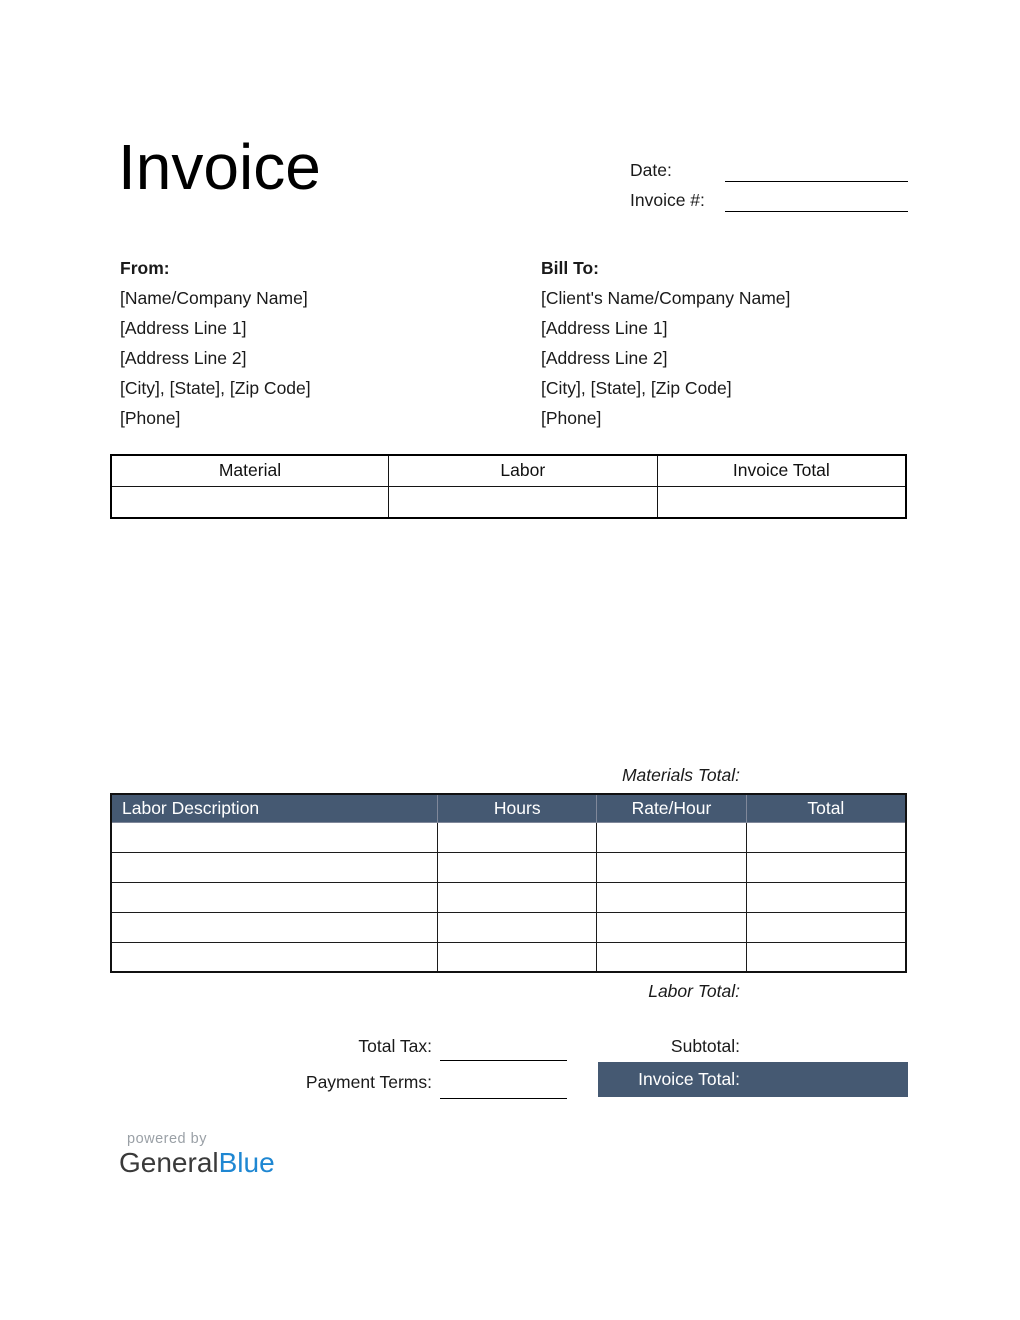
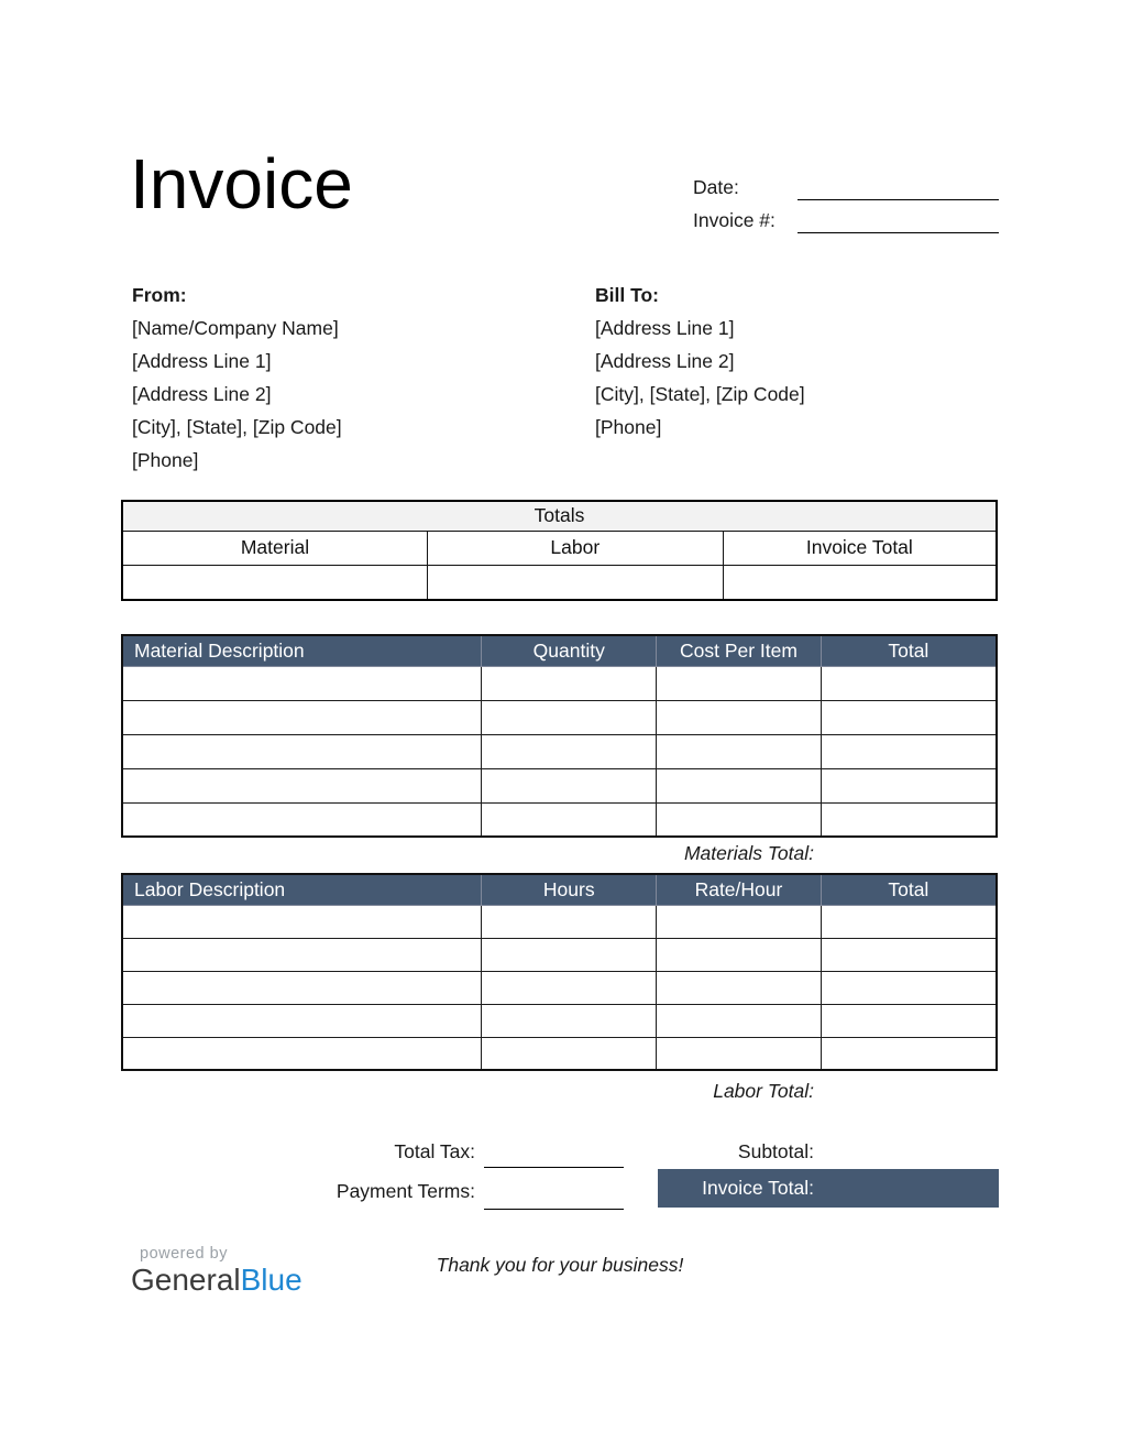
  Invoice
  Date:
  Invoice #:
  From:
  [Name/Company Name]
  [Address Line 1]
  [Address Line 2]
  [City], [State], [Zip Code]
  [Phone]
  Bill To:
- [Client's Name/Company Name]
  [Address Line 1]
  [Address Line 2]
  [City], [State], [Zip Code]
  [Phone]
+ Totals
  Material	Labor	Invoice Total
+ Material Description	Quantity	Cost Per Item	Total
  Materials Total:
  Labor Description	Hours	Rate/Hour	Total
  Labor Total:
  Total Tax:
  Subtotal:
  Payment Terms:
  Invoice Total:
  powered by
  GeneralBlue
+ Thank you for your business!
